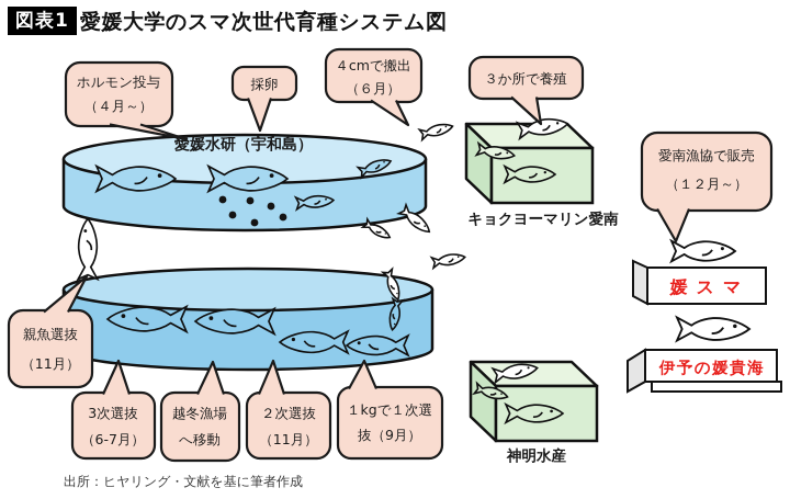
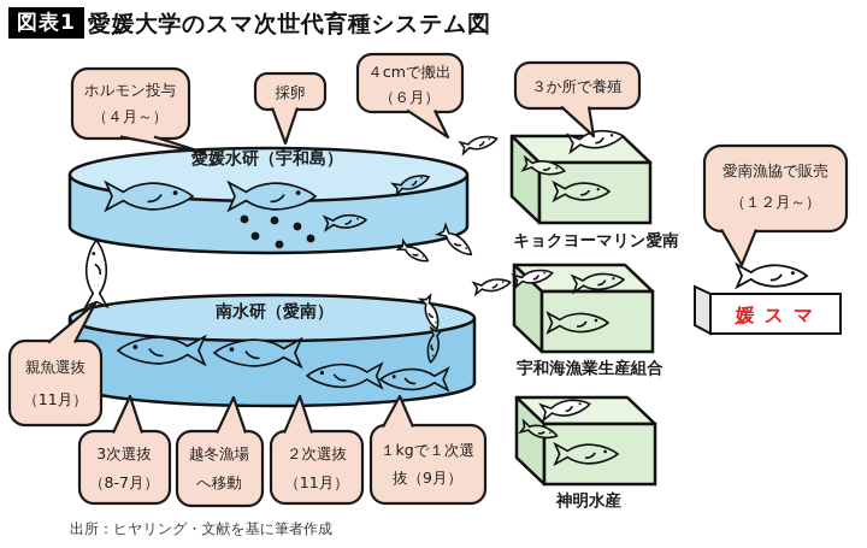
  図表1
  愛媛大学のスマ次世代育種システム図
  キョクヨーマリン愛南
+ 宇和海漁業生産組合
  神明水産
  媛スマ
- 伊予の媛貴海
  愛媛水研（宇和島）
+ 南水研（愛南）
  ホルモン投与
  （４月～）
  採卵
  ４cmで搬出
  （６月）
  ３か所で養殖
  愛南漁協で販売
  （１２月～）
  親魚選抜
  （11月）
  3次選抜
- （6-7月）
+ （8-7月）
  越冬漁場
  へ移動
  ２次選抜
  （11月）
  １kgで１次選
  抜（9月）
  出所：ヒヤリング・文献を基に筆者作成
